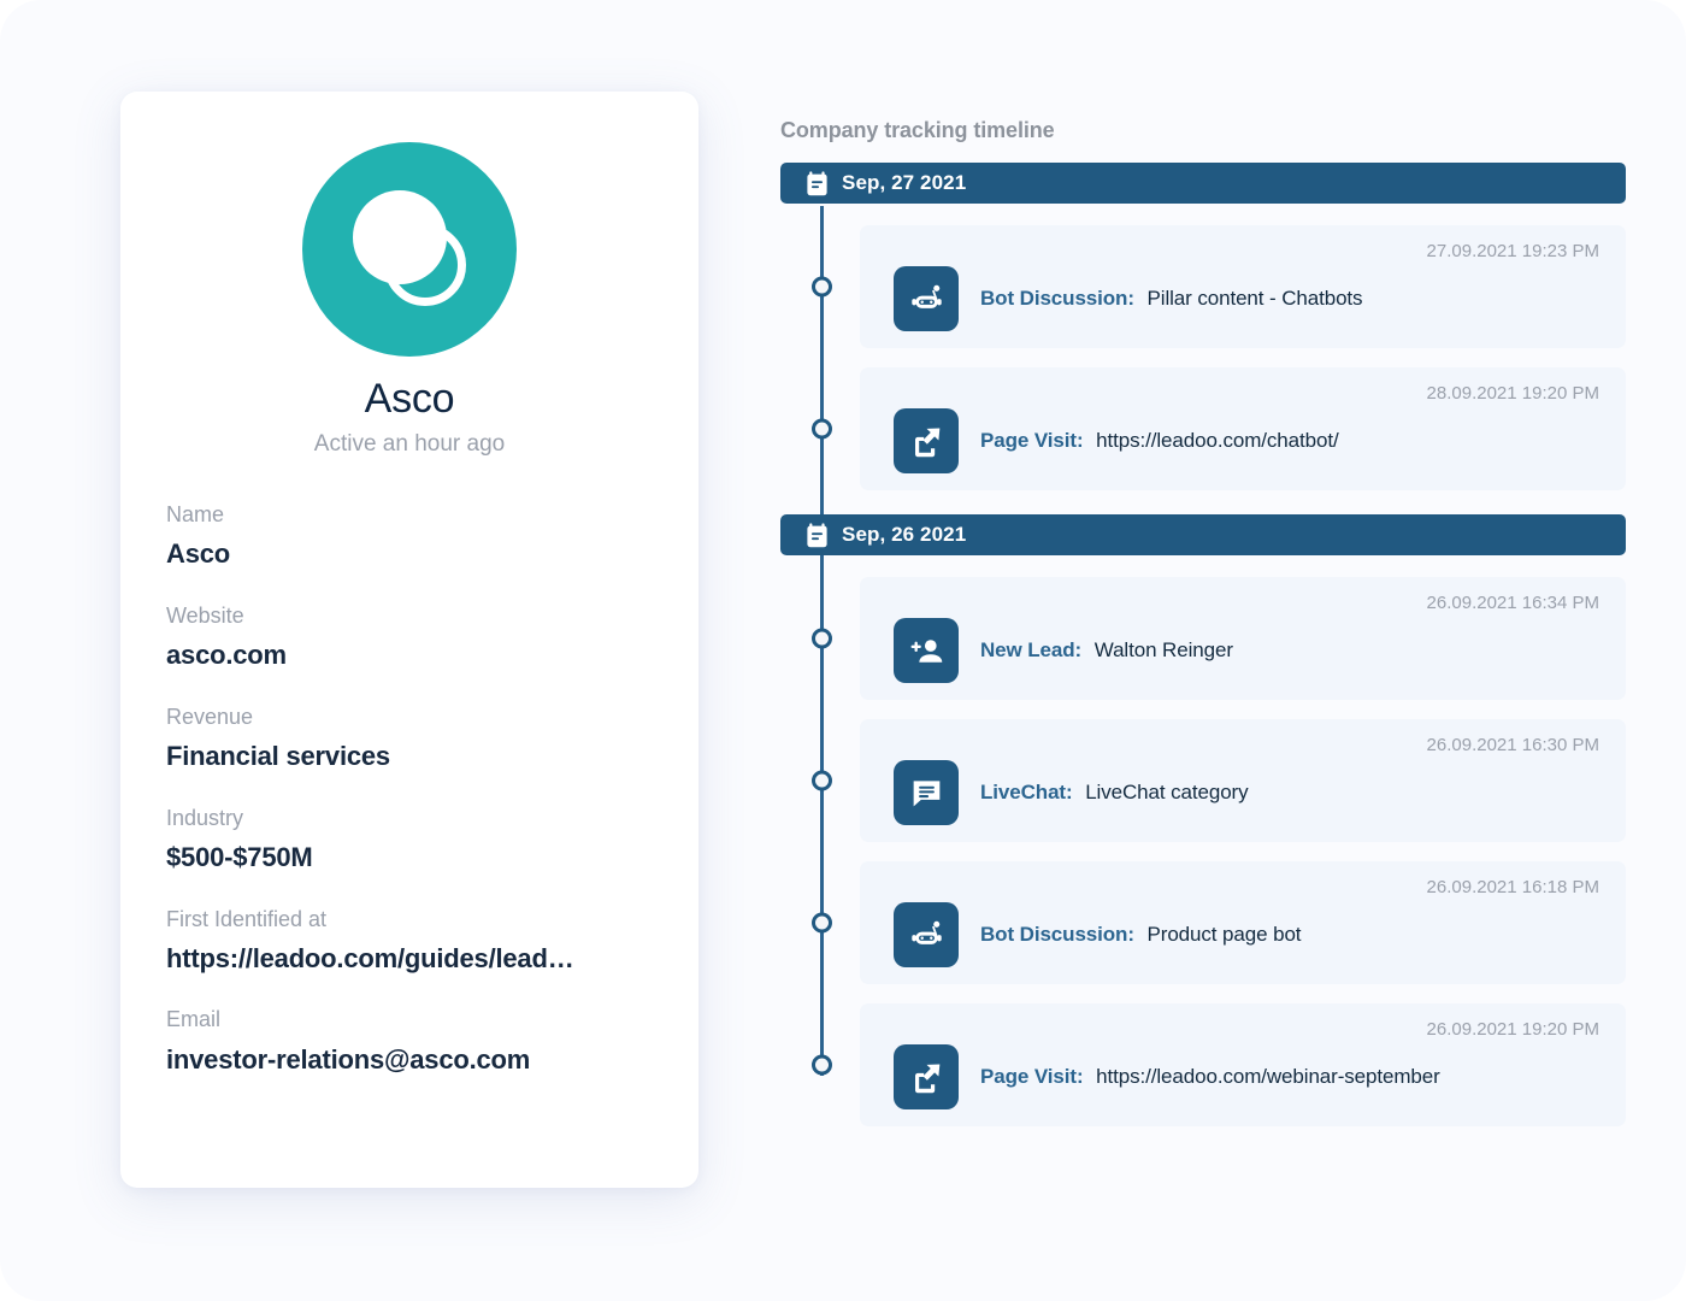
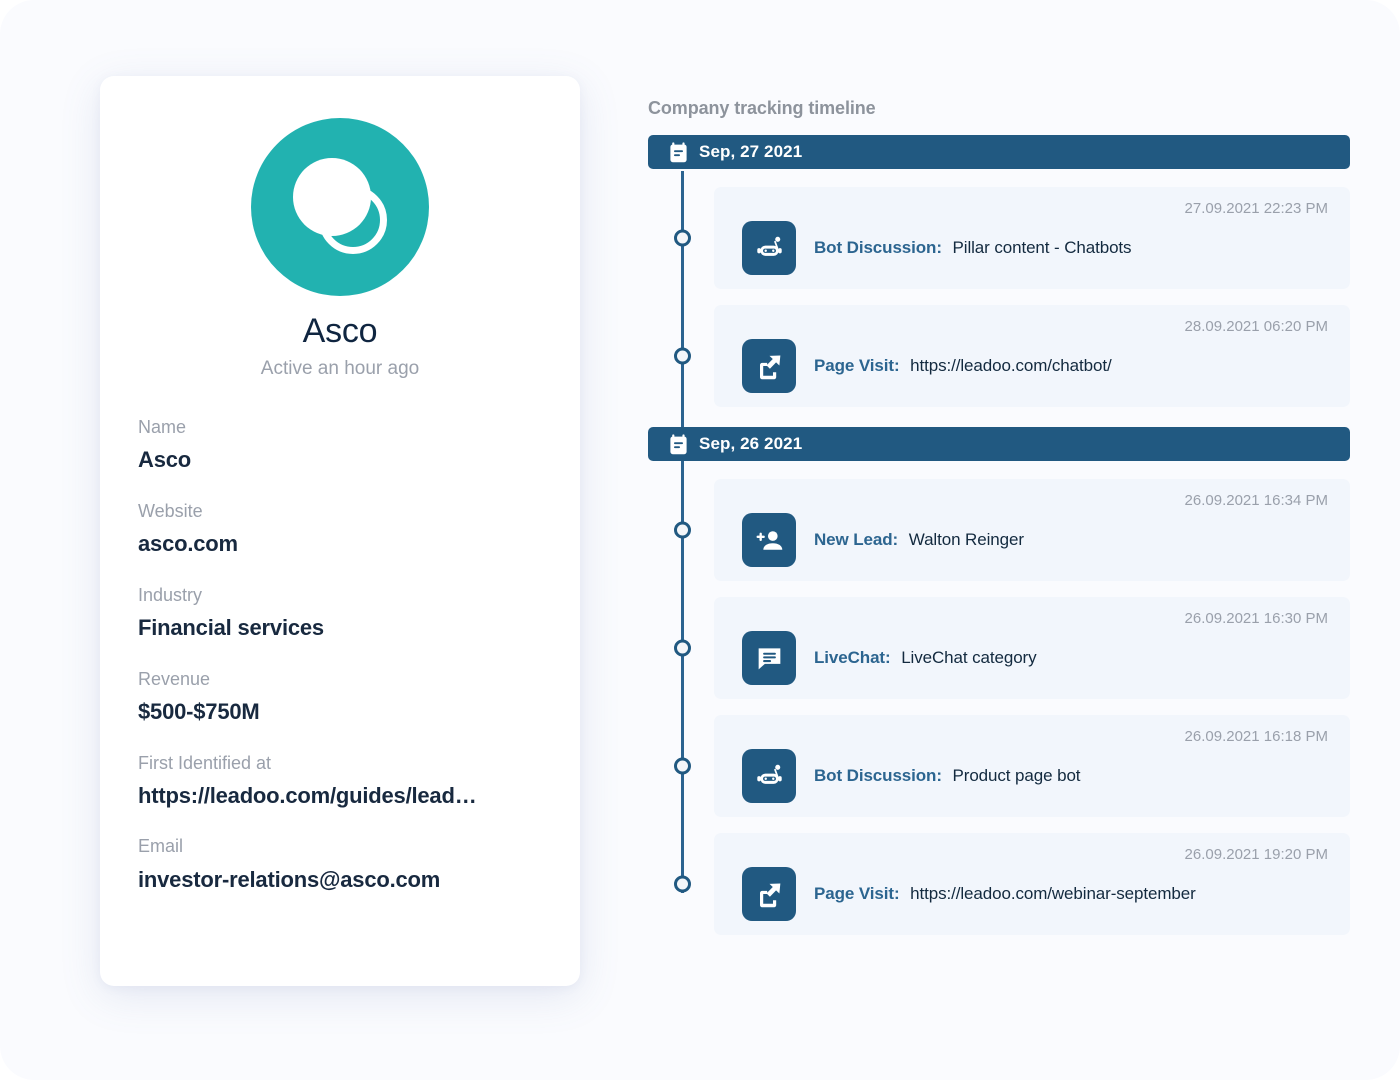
  Asco
  Active an hour ago
  Name
  Asco
  Website
  asco.com
- Revenue
+ Industry
  Financial services
- Industry
+ Revenue
  $500-$750M
  First Identified at
  https://leadoo.com/guides/lead…
  Email
  investor-relations@asco.com
  Company tracking timeline
  Sep, 27 2021
- 27.09.2021 19:23 PM
+ 27.09.2021 22:23 PM
  Bot Discussion: Pillar content - Chatbots
- 28.09.2021 19:20 PM
+ 28.09.2021 06:20 PM
  Page Visit: https://leadoo.com/chatbot/
  Sep, 26 2021
  26.09.2021 16:34 PM
  New Lead: Walton Reinger
  26.09.2021 16:30 PM
  LiveChat: LiveChat category
  26.09.2021 16:18 PM
  Bot Discussion: Product page bot
  26.09.2021 19:20 PM
  Page Visit: https://leadoo.com/webinar-september
